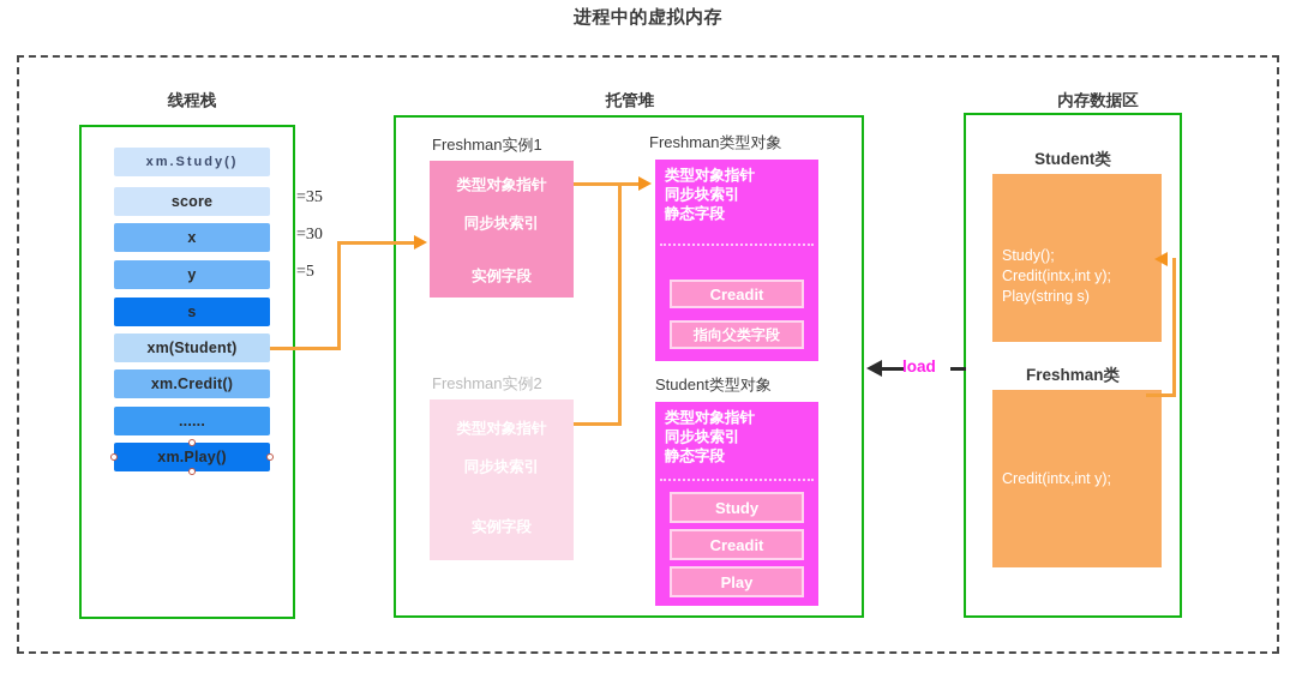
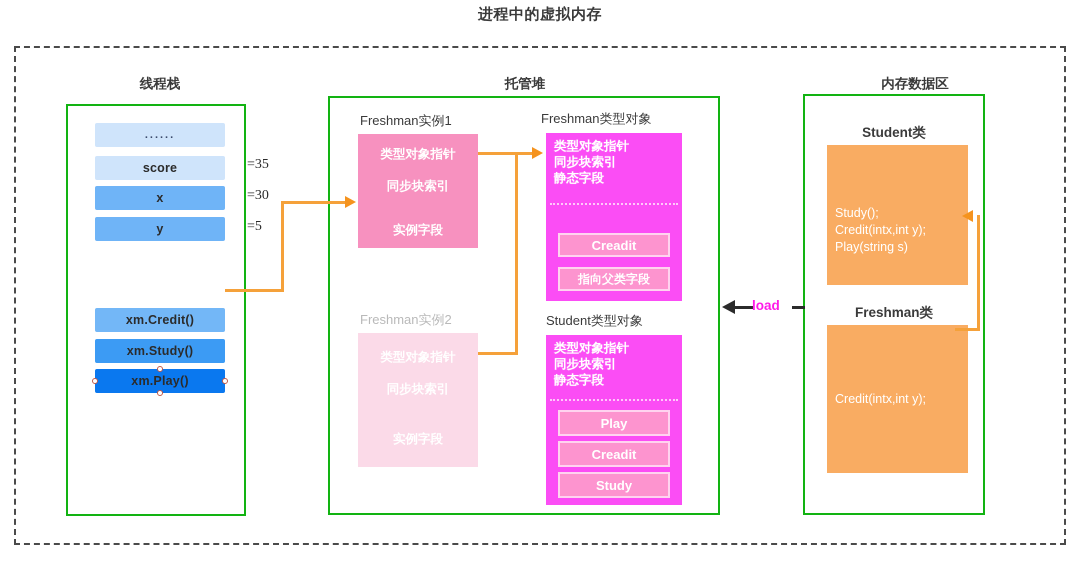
  进程中的虚拟内存
  线程栈
  托管堆
  内存数据区
- xm.Study()
+ ......
  score
  x
  y
- s
- xm(Student)
  xm.Credit()
- ......
+ xm.Study()
  xm.Play()
  =35
  =30
  =5
  Freshman实例1
  类型对象指针
  同步块索引
  实例字段
  Freshman实例2
  类型对象指针
  同步块索引
  实例字段
  Freshman类型对象
  类型对象指针
  同步块索引
  静态字段
  Creadit
  指向父类字段
  Student类型对象
  类型对象指针
  同步块索引
  静态字段
- Study
+ Play
  Creadit
- Play
+ Study
  Student类
  Study();
  Credit(intx,int y);
  Play(string s)
  Freshman类
  Credit(intx,int y);
  load
